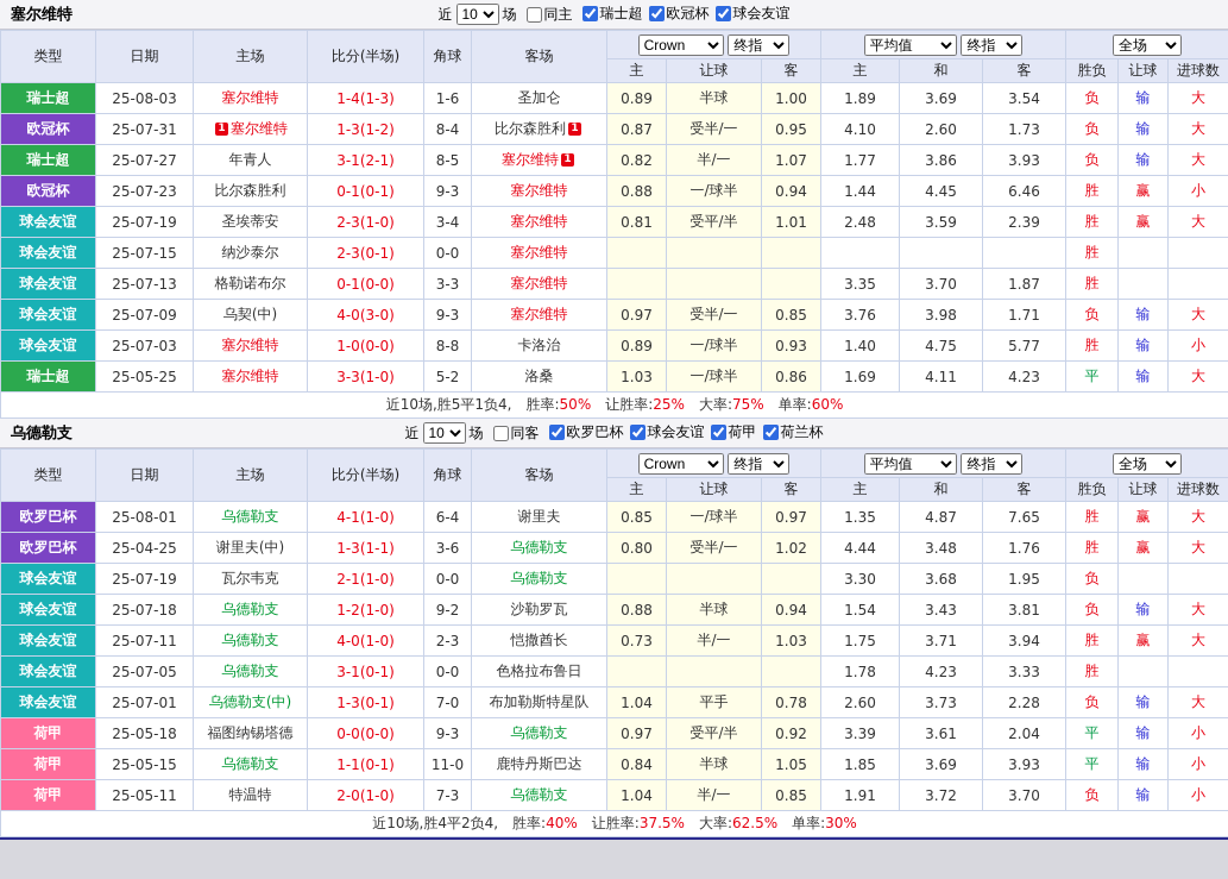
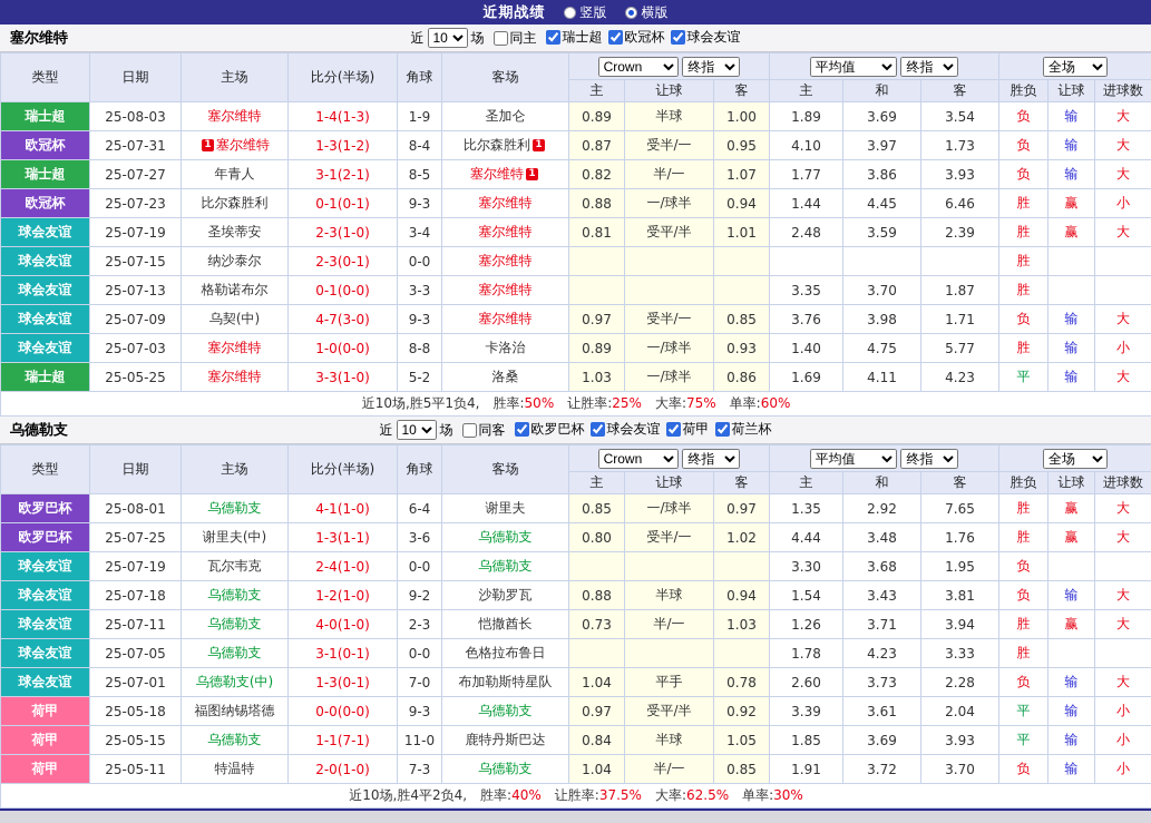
+ 近期战绩
+ 竖版
+ 横版
  塞尔维特
  近
  10
  场
  同主
  瑞士超
  欧冠杯
  球会友谊
  类型	日期	主场	比分(半场)	角球	客场	Crown 终指	平均值 终指	全场
  主	让球	客	主	和	客	胜负	让球	进球数
- 瑞士超	25-08-03	塞尔维特	1-4(1-3)	1-6	圣加仑	0.89	半球	1.00	1.89	3.69	3.54	负	输	大
+ 瑞士超	25-08-03	塞尔维特	1-4(1-3)	1-9	圣加仑	0.89	半球	1.00	1.89	3.69	3.54	负	输	大
- 欧冠杯	25-07-31	1 塞尔维特	1-3(1-2)	8-4	比尔森胜利 1	0.87	受半/一	0.95	4.10	2.60	1.73	负	输	大
+ 欧冠杯	25-07-31	1 塞尔维特	1-3(1-2)	8-4	比尔森胜利 1	0.87	受半/一	0.95	4.10	3.97	1.73	负	输	大
  瑞士超	25-07-27	年青人	3-1(2-1)	8-5	塞尔维特 1	0.82	半/一	1.07	1.77	3.86	3.93	负	输	大
  欧冠杯	25-07-23	比尔森胜利	0-1(0-1)	9-3	塞尔维特	0.88	一/球半	0.94	1.44	4.45	6.46	胜	赢	小
  球会友谊	25-07-19	圣埃蒂安	2-3(1-0)	3-4	塞尔维特	0.81	受平/半	1.01	2.48	3.59	2.39	胜	赢	大
  球会友谊	25-07-15	纳沙泰尔	2-3(0-1)	0-0	塞尔维特							胜
  球会友谊	25-07-13	格勒诺布尔	0-1(0-0)	3-3	塞尔维特				3.35	3.70	1.87	胜
- 球会友谊	25-07-09	乌契(中)	4-0(3-0)	9-3	塞尔维特	0.97	受半/一	0.85	3.76	3.98	1.71	负	输	大
+ 球会友谊	25-07-09	乌契(中)	4-7(3-0)	9-3	塞尔维特	0.97	受半/一	0.85	3.76	3.98	1.71	负	输	大
  球会友谊	25-07-03	塞尔维特	1-0(0-0)	8-8	卡洛治	0.89	一/球半	0.93	1.40	4.75	5.77	胜	输	小
  瑞士超	25-05-25	塞尔维特	3-3(1-0)	5-2	洛桑	1.03	一/球半	0.86	1.69	4.11	4.23	平	输	大
  近10场,胜5平1负4, 胜率:50% 让胜率:25% 大率:75% 单率:60%
  乌德勒支
  近
  10
  场
  同客
  欧罗巴杯
  球会友谊
  荷甲
  荷兰杯
  类型	日期	主场	比分(半场)	角球	客场	Crown 终指	平均值 终指	全场
  主	让球	客	主	和	客	胜负	让球	进球数
- 欧罗巴杯	25-08-01	乌德勒支	4-1(1-0)	6-4	谢里夫	0.85	一/球半	0.97	1.35	4.87	7.65	胜	赢	大
+ 欧罗巴杯	25-08-01	乌德勒支	4-1(1-0)	6-4	谢里夫	0.85	一/球半	0.97	1.35	2.92	7.65	胜	赢	大
- 欧罗巴杯	25-04-25	谢里夫(中)	1-3(1-1)	3-6	乌德勒支	0.80	受半/一	1.02	4.44	3.48	1.76	胜	赢	大
+ 欧罗巴杯	25-07-25	谢里夫(中)	1-3(1-1)	3-6	乌德勒支	0.80	受半/一	1.02	4.44	3.48	1.76	胜	赢	大
- 球会友谊	25-07-19	瓦尔韦克	2-1(1-0)	0-0	乌德勒支				3.30	3.68	1.95	负
+ 球会友谊	25-07-19	瓦尔韦克	2-4(1-0)	0-0	乌德勒支				3.30	3.68	1.95	负
  球会友谊	25-07-18	乌德勒支	1-2(1-0)	9-2	沙勒罗瓦	0.88	半球	0.94	1.54	3.43	3.81	负	输	大
- 球会友谊	25-07-11	乌德勒支	4-0(1-0)	2-3	恺撒酋长	0.73	半/一	1.03	1.75	3.71	3.94	胜	赢	大
+ 球会友谊	25-07-11	乌德勒支	4-0(1-0)	2-3	恺撒酋长	0.73	半/一	1.03	1.26	3.71	3.94	胜	赢	大
  球会友谊	25-07-05	乌德勒支	3-1(0-1)	0-0	色格拉布鲁日				1.78	4.23	3.33	胜
  球会友谊	25-07-01	乌德勒支(中)	1-3(0-1)	7-0	布加勒斯特星队	1.04	平手	0.78	2.60	3.73	2.28	负	输	大
  荷甲	25-05-18	福图纳锡塔德	0-0(0-0)	9-3	乌德勒支	0.97	受平/半	0.92	3.39	3.61	2.04	平	输	小
- 荷甲	25-05-15	乌德勒支	1-1(0-1)	11-0	鹿特丹斯巴达	0.84	半球	1.05	1.85	3.69	3.93	平	输	小
+ 荷甲	25-05-15	乌德勒支	1-1(7-1)	11-0	鹿特丹斯巴达	0.84	半球	1.05	1.85	3.69	3.93	平	输	小
  荷甲	25-05-11	特温特	2-0(1-0)	7-3	乌德勒支	1.04	半/一	0.85	1.91	3.72	3.70	负	输	小
  近10场,胜4平2负4, 胜率:40% 让胜率:37.5% 大率:62.5% 单率:30%
